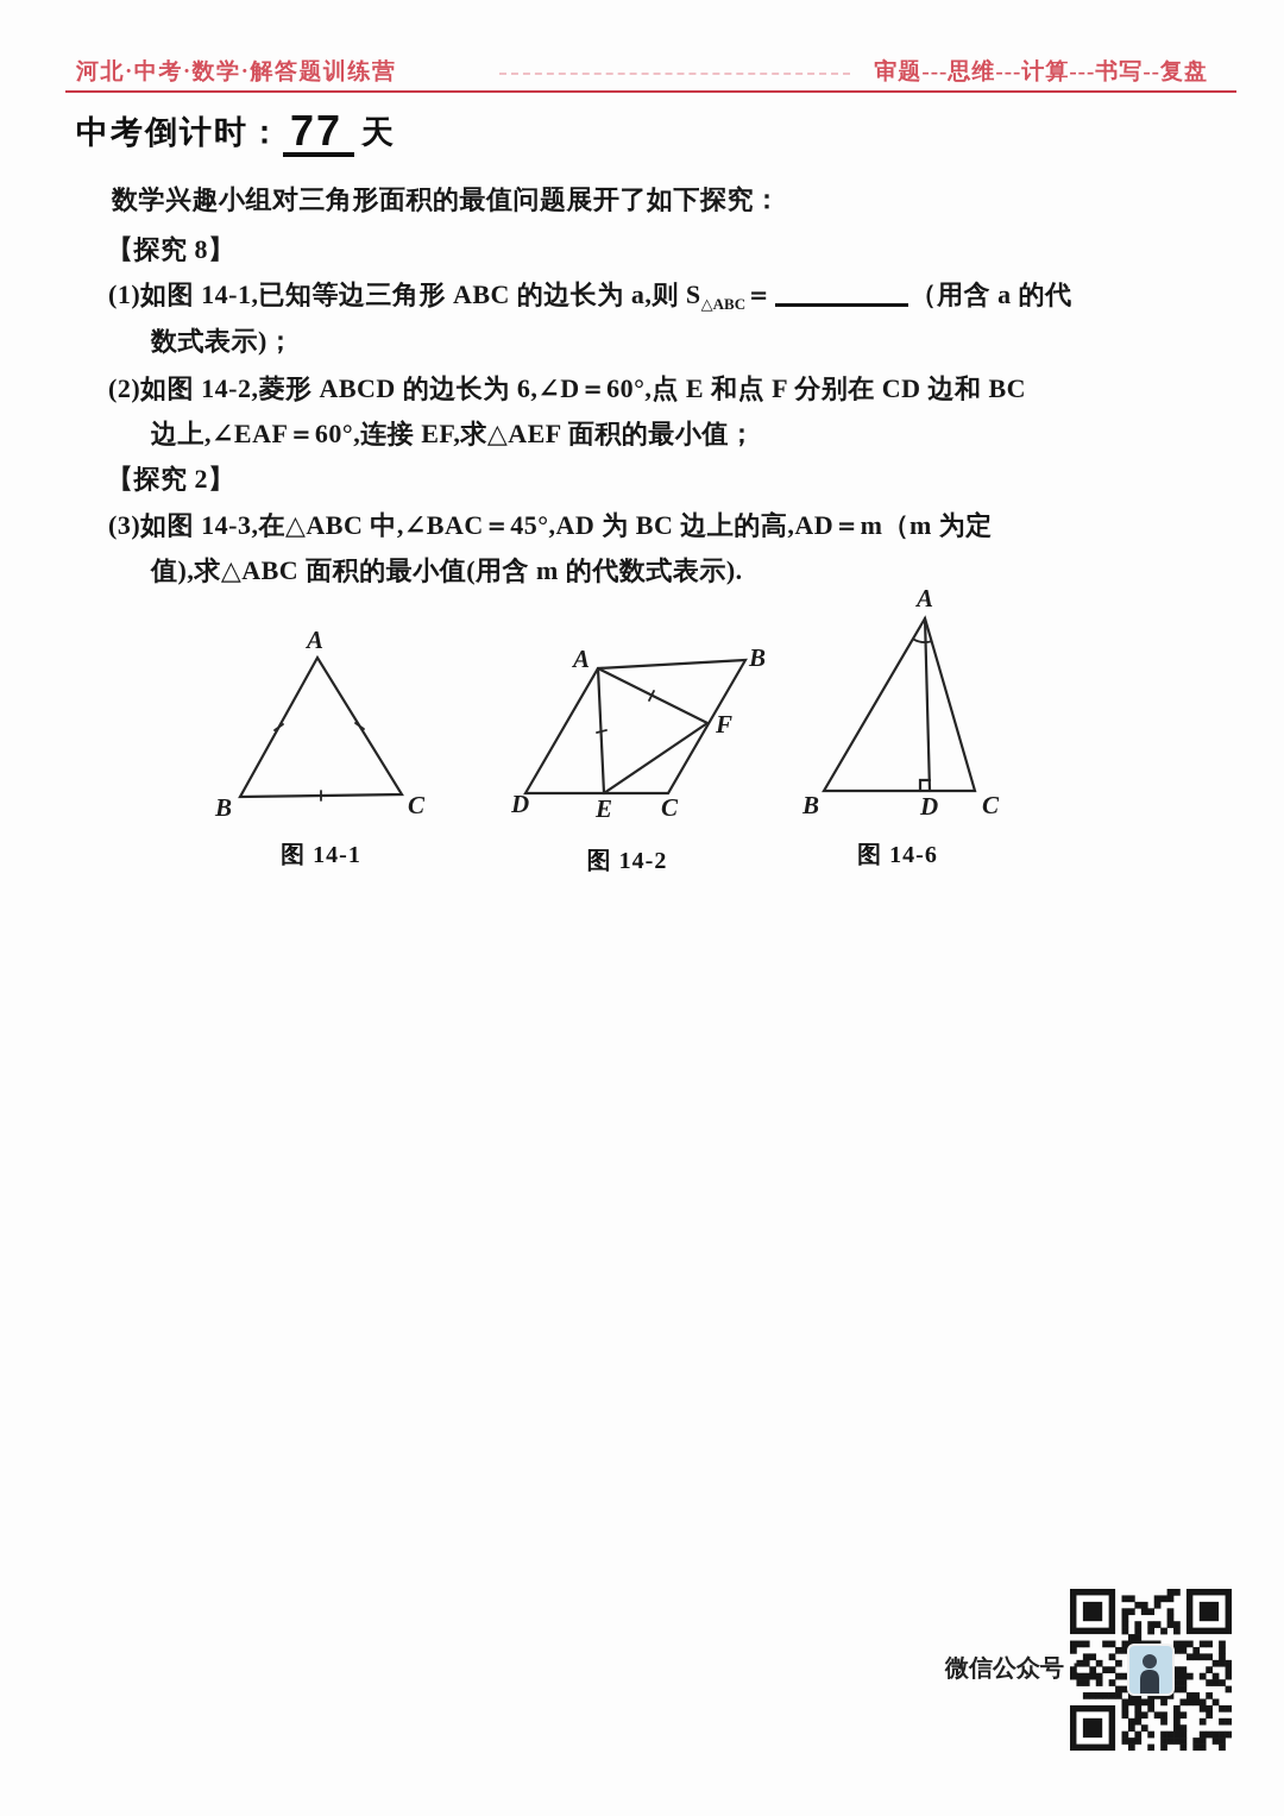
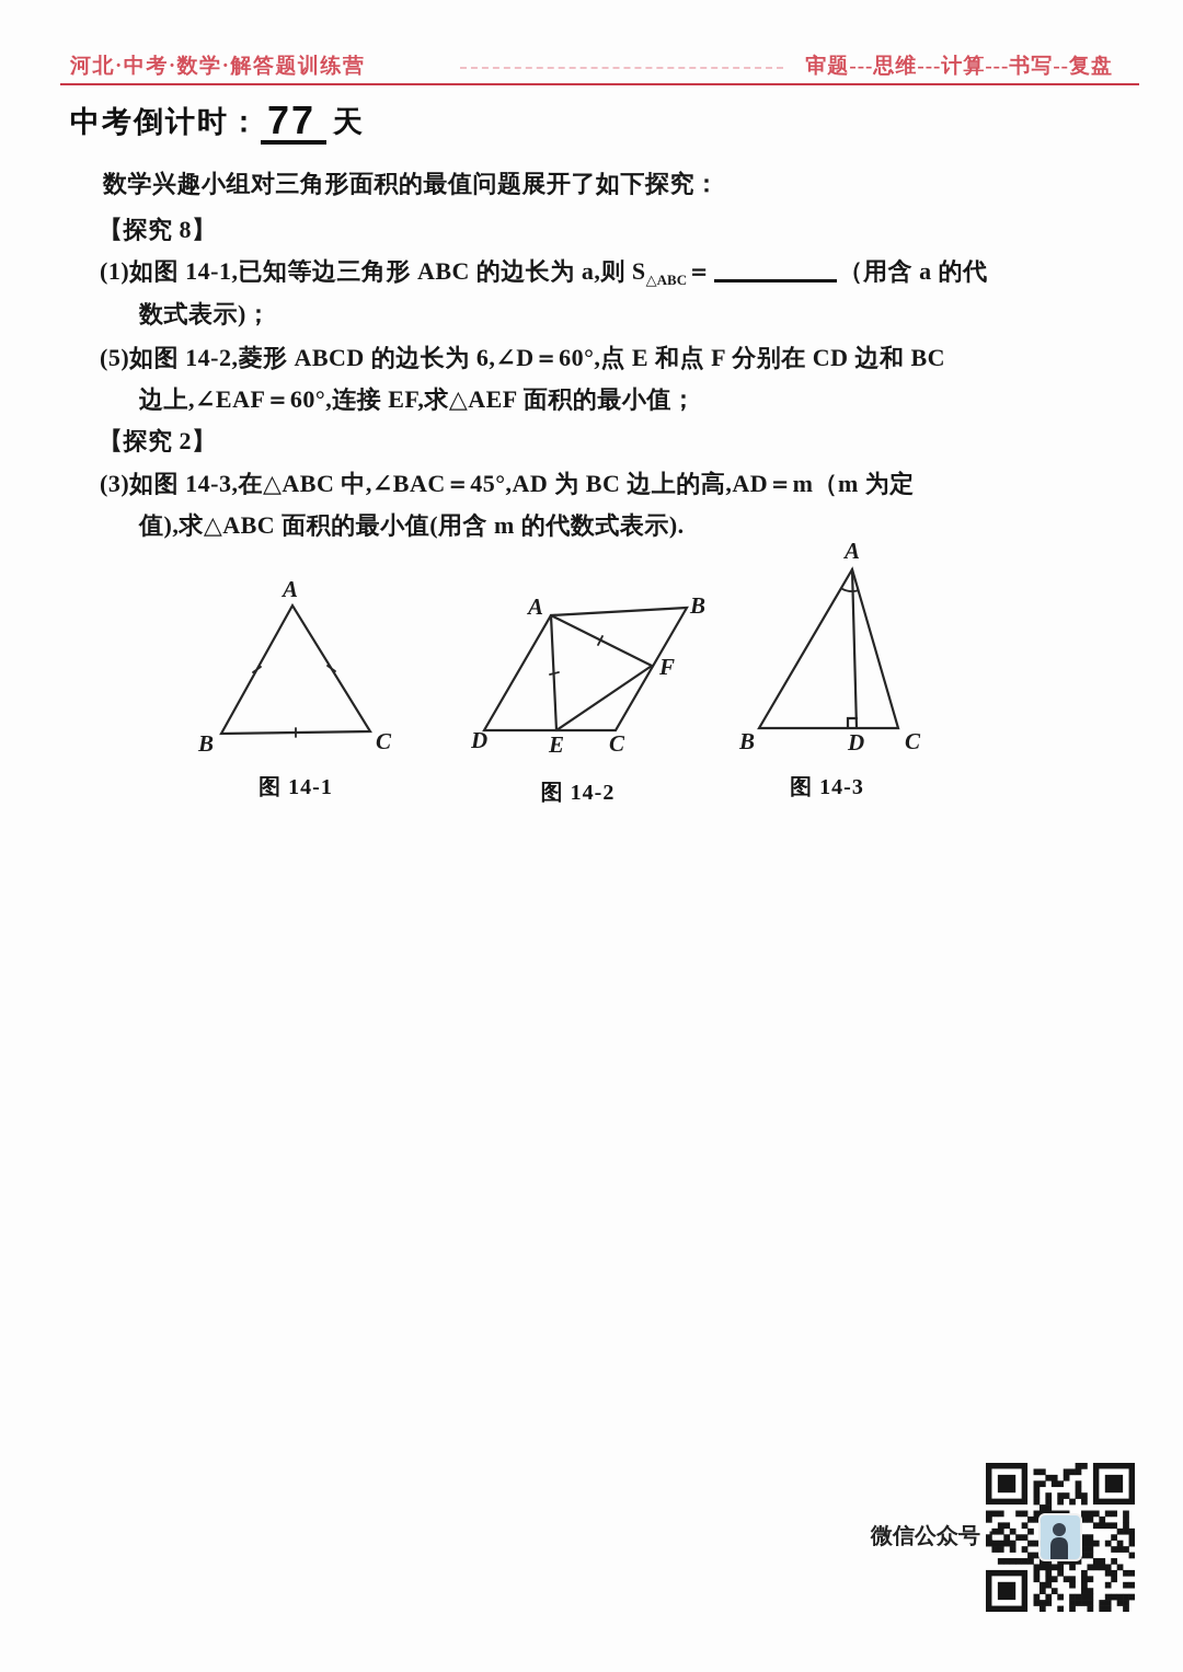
  河北·中考·数学·解答题训练营
  审题---思维---计算---书写--复盘
  中考倒计时： 77 天
  数学兴趣小组对三角形面积的最值问题展开了如下探究：
  【探究 8】
  (1)如图 14-1,已知等边三角形 ABC 的边长为 a,则 S△ABC＝ （用含 a 的代
  数式表示)；
- (2)如图 14-2,菱形 ABCD 的边长为 6,∠D＝60°,点 E 和点 F 分别在 CD 边和 BC
+ (5)如图 14-2,菱形 ABCD 的边长为 6,∠D＝60°,点 E 和点 F 分别在 CD 边和 BC
  边上,∠EAF＝60°,连接 EF,求△AEF 面积的最小值；
  【探究 2】
  (3)如图 14-3,在△ABC 中,∠BAC＝45°,AD 为 BC 边上的高,AD＝m（m 为定
  值),求△ABC 面积的最小值(用含 m 的代数式表示).
  A
  B
  C
  图 14-1
  A
  B
  F
  C
  E
  D
  图 14-2
  A
  B
  D
  C
- 图 14-6
+ 图 14-3
  微信公众号
